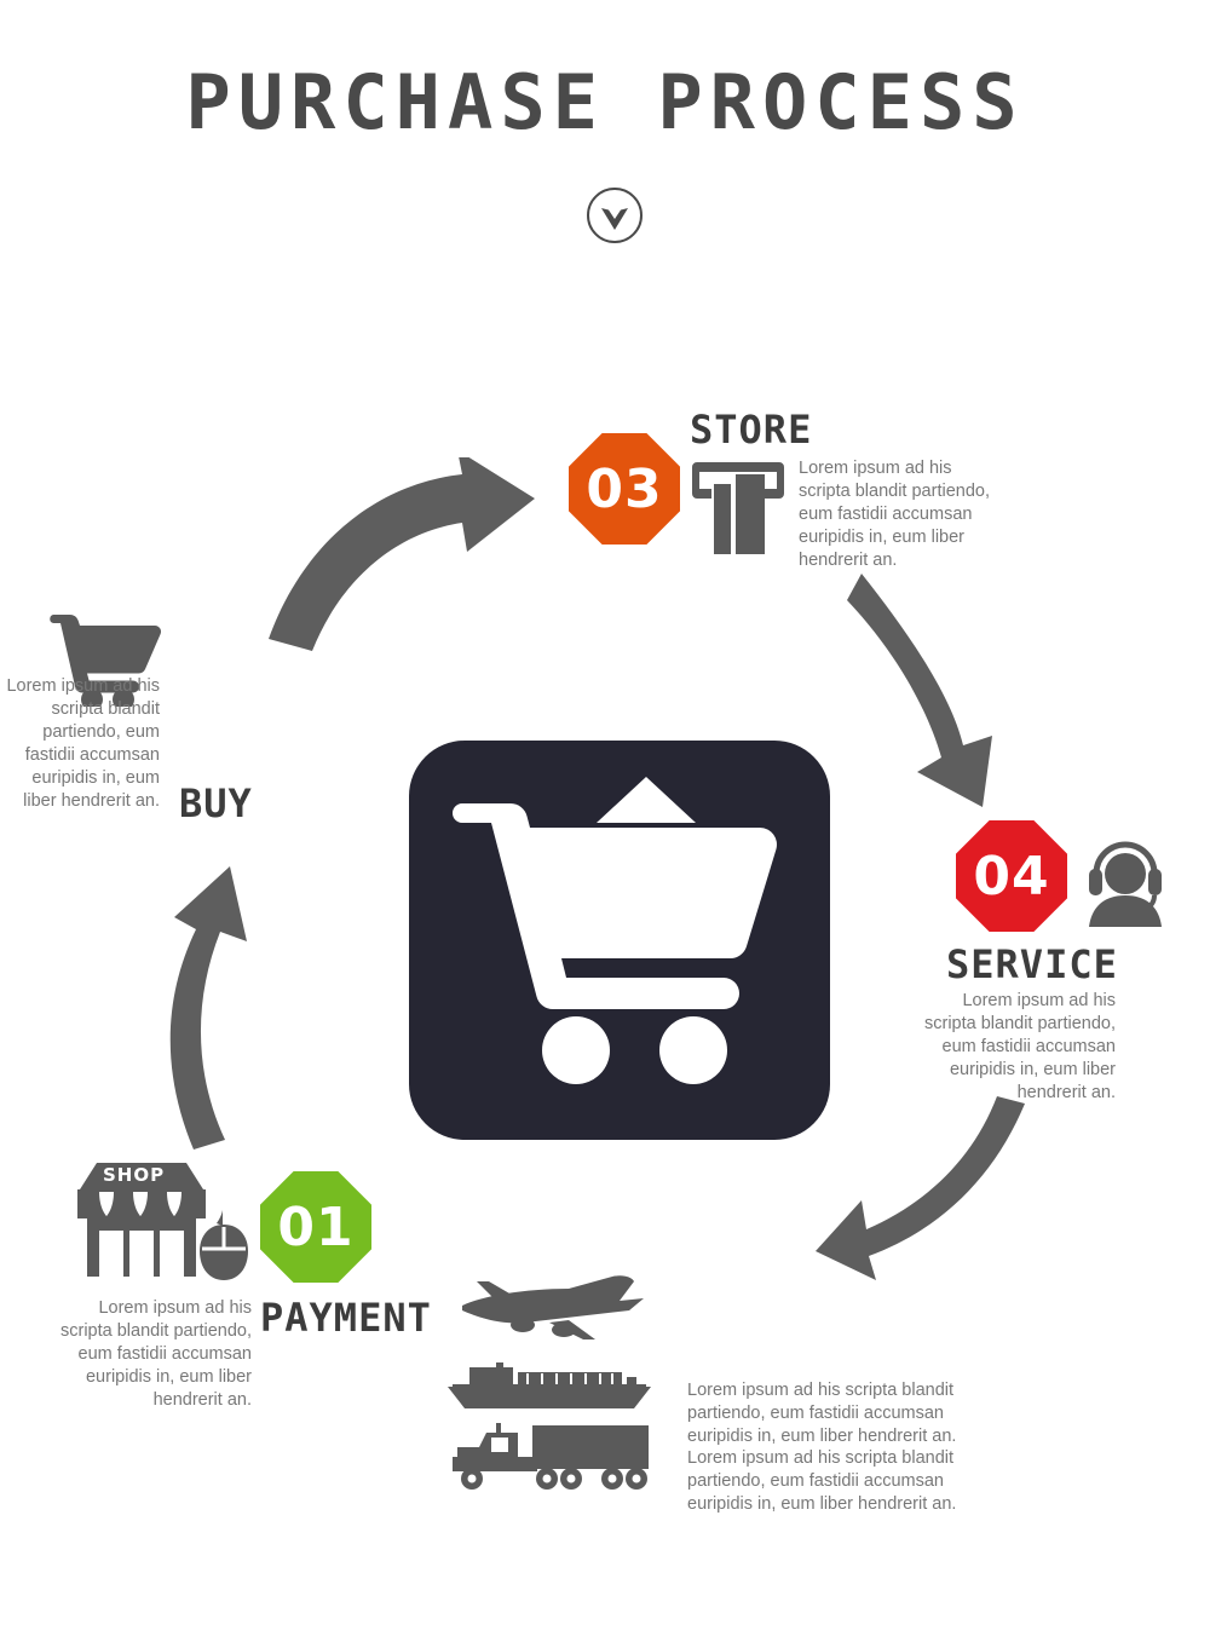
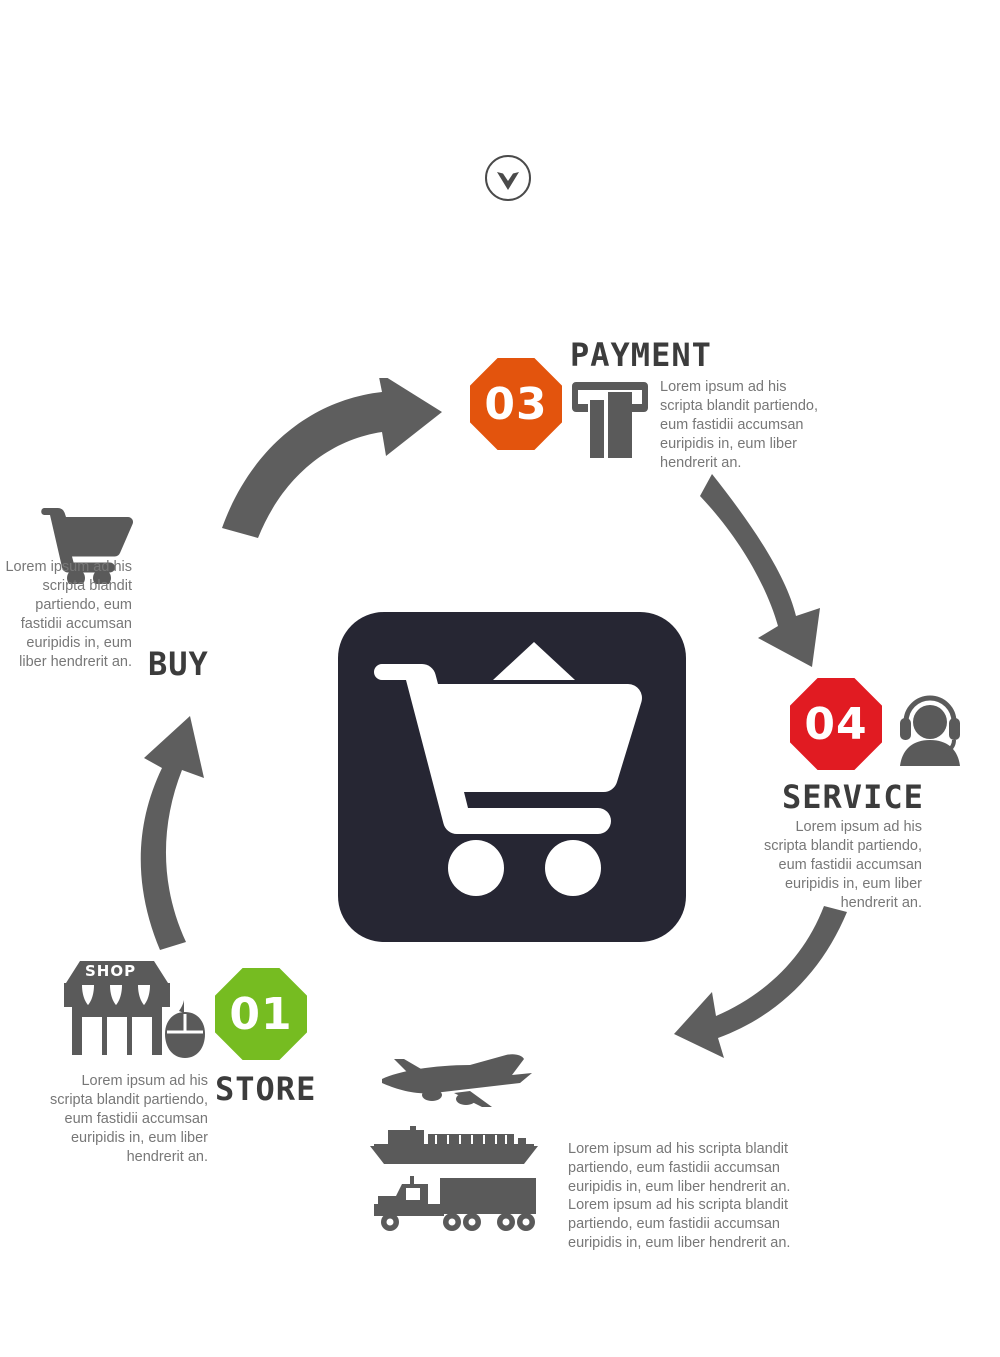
- PURCHASE PROCESS
  SHOP
  01
- PAYMENT
+ STORE
  Lorem ipsum ad his scripta blandit partiendo, eum fastidii accumsan euripidis in, eum liber hendrerit an.
  BUY
  Lorem ipsum ad his scripta blandit partiendo, eum fastidii accumsan euripidis in, eum liber hendrerit an.
  03
- STORE
+ PAYMENT
  Lorem ipsum ad his scripta blandit partiendo, eum fastidii accumsan euripidis in, eum liber hendrerit an.
  04
  SERVICE
  Lorem ipsum ad his scripta blandit partiendo, eum fastidii accumsan euripidis in, eum liber hendrerit an.
  Lorem ipsum ad his scripta blandit partiendo, eum fastidii accumsan euripidis in, eum liber hendrerit an.
  Lorem ipsum ad his scripta blandit partiendo, eum fastidii accumsan euripidis in, eum liber hendrerit an.
